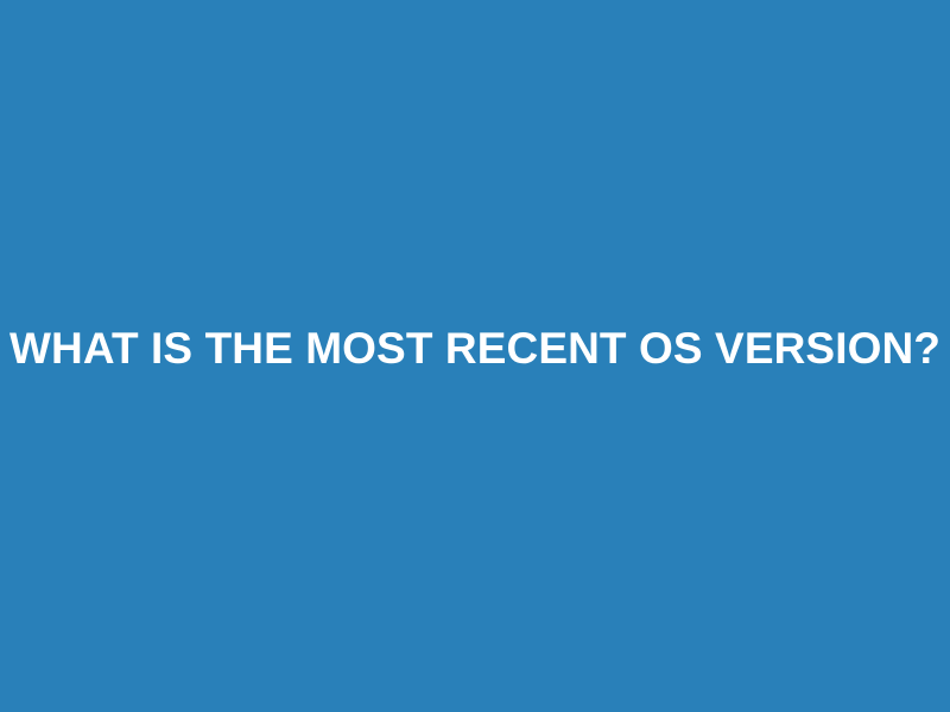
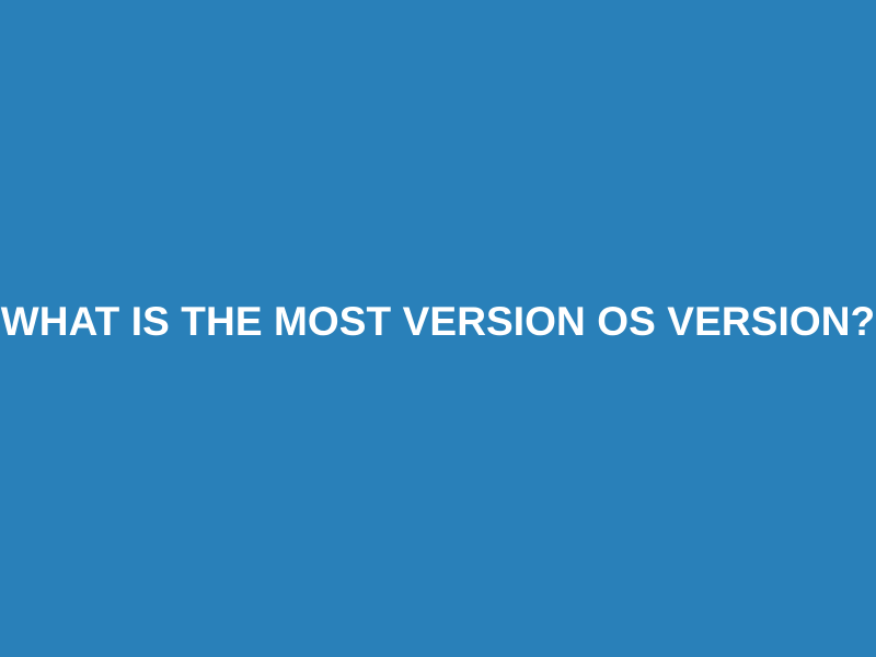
- WHAT IS THE MOST RECENT OS VERSION?
+ WHAT IS THE MOST VERSION OS VERSION?
